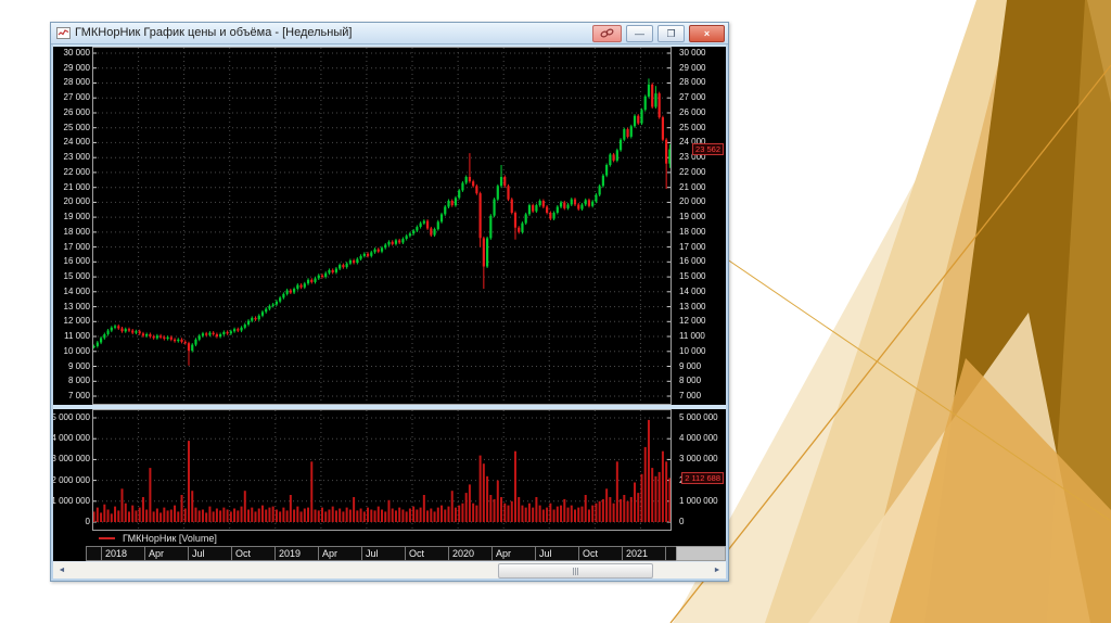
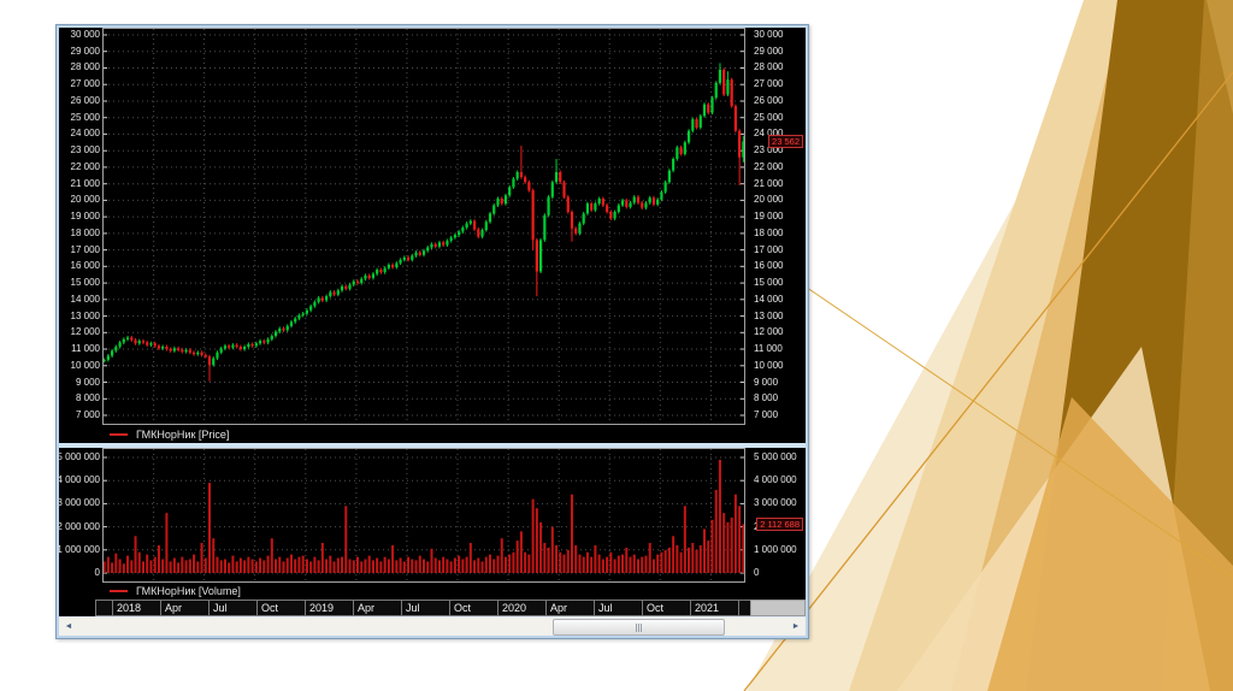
- ГМКНорНик График цены и объёма - [Недельный]
- —
- ❐
- ×
  30 000
  29 000
  28 000
  27 000
  26 000
  25 000
  24 000
  23 000
  22 000
  21 000
  20 000
  19 000
  18 000
  17 000
  16 000
  15 000
  14 000
  13 000
  12 000
  11 000
  10 000
  9 000
  8 000
  7 000
  23 562
  30 000
  29 000
  28 000
  27 000
  26 000
  25 000
  24 000
  23 000
  22 000
  21 000
  20 000
  19 000
  18 000
  17 000
  16 000
  15 000
  14 000
  13 000
  12 000
  11 000
  10 000
  9 000
  8 000
  7 000
+ ГМКНорНик [Price]
  5 000 000
  4 000 000
  3 000 000
  2 000 000
  1 000 000
  0
  2 112 688
  5 000 000
  4 000 000
  3 000 000
  1 000 000
  0
  ГМКНорНик [Volume]
  2018
  Apr
  Jul
  Oct
  2019
  Apr
  Jul
  Oct
  2020
  Apr
  Jul
  Oct
  2021
